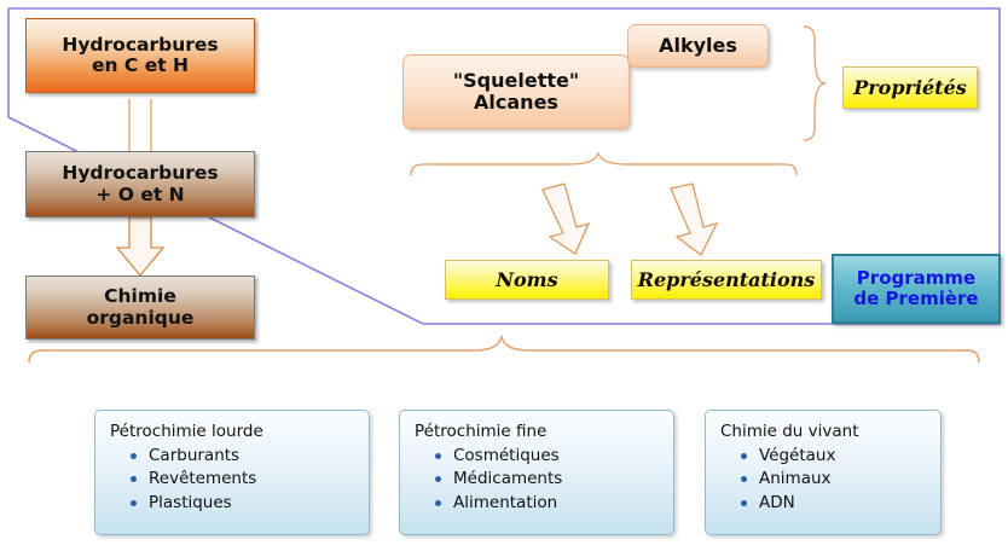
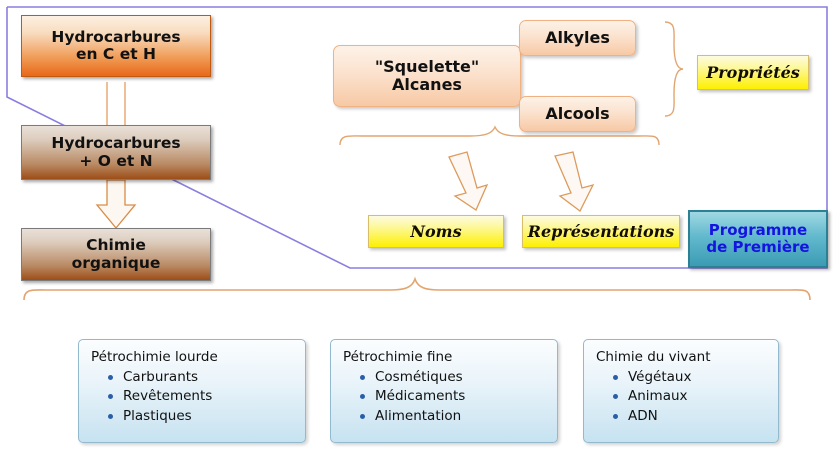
  Hydrocarbures
  en C et H
  Hydrocarbures
  + O et N
  Chimie
  organique
  "Squelette"
  Alcanes
  Alkyles
+ Alcools
  Noms
  Représentations
  Propriétés
  Programme
  de Première
  Pétrochimie lourde
  Carburants
  Revêtements
  Plastiques
  Pétrochimie fine
  Cosmétiques
  Médicaments
  Alimentation
  Chimie du vivant
  Végétaux
  Animaux
  ADN
